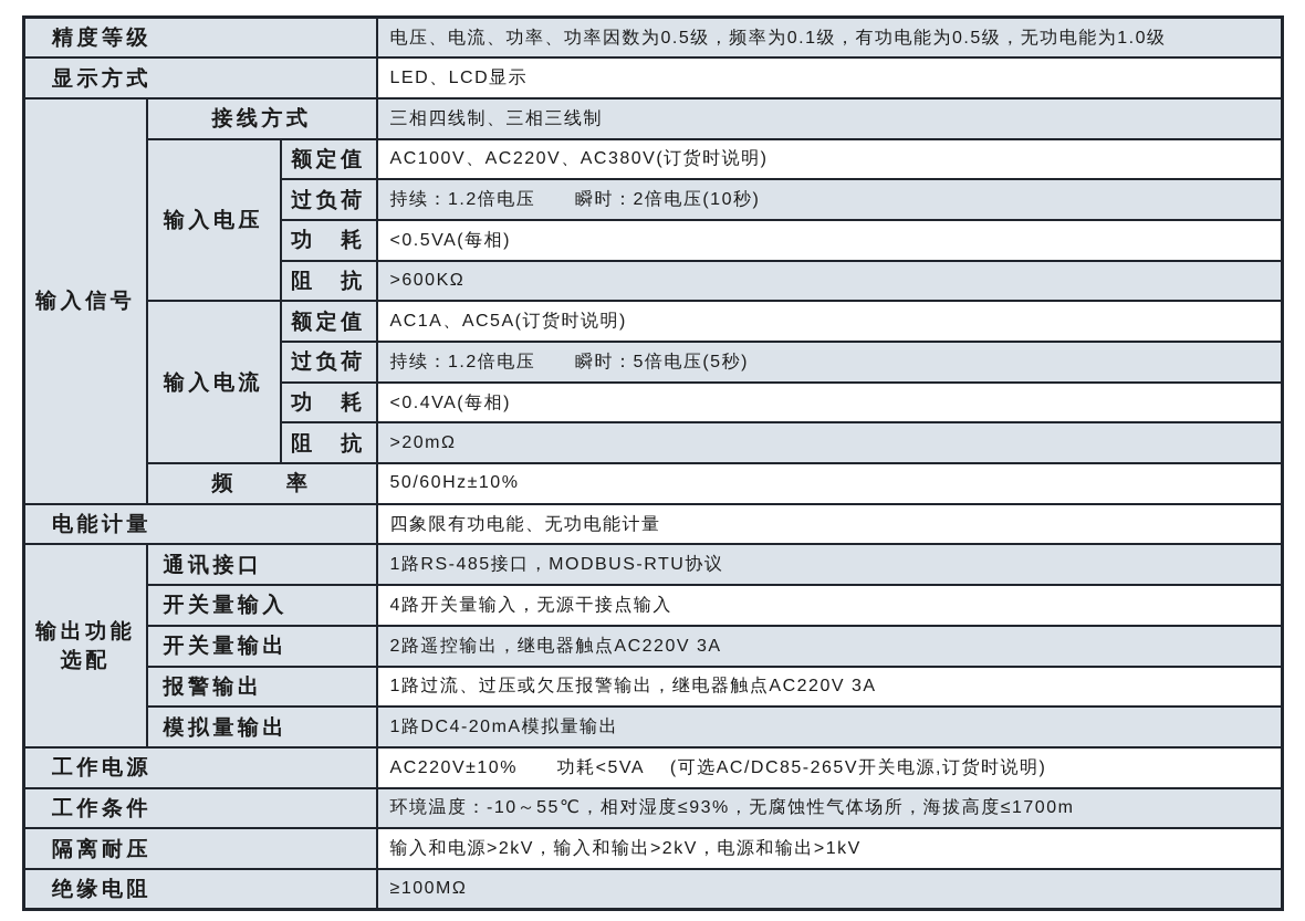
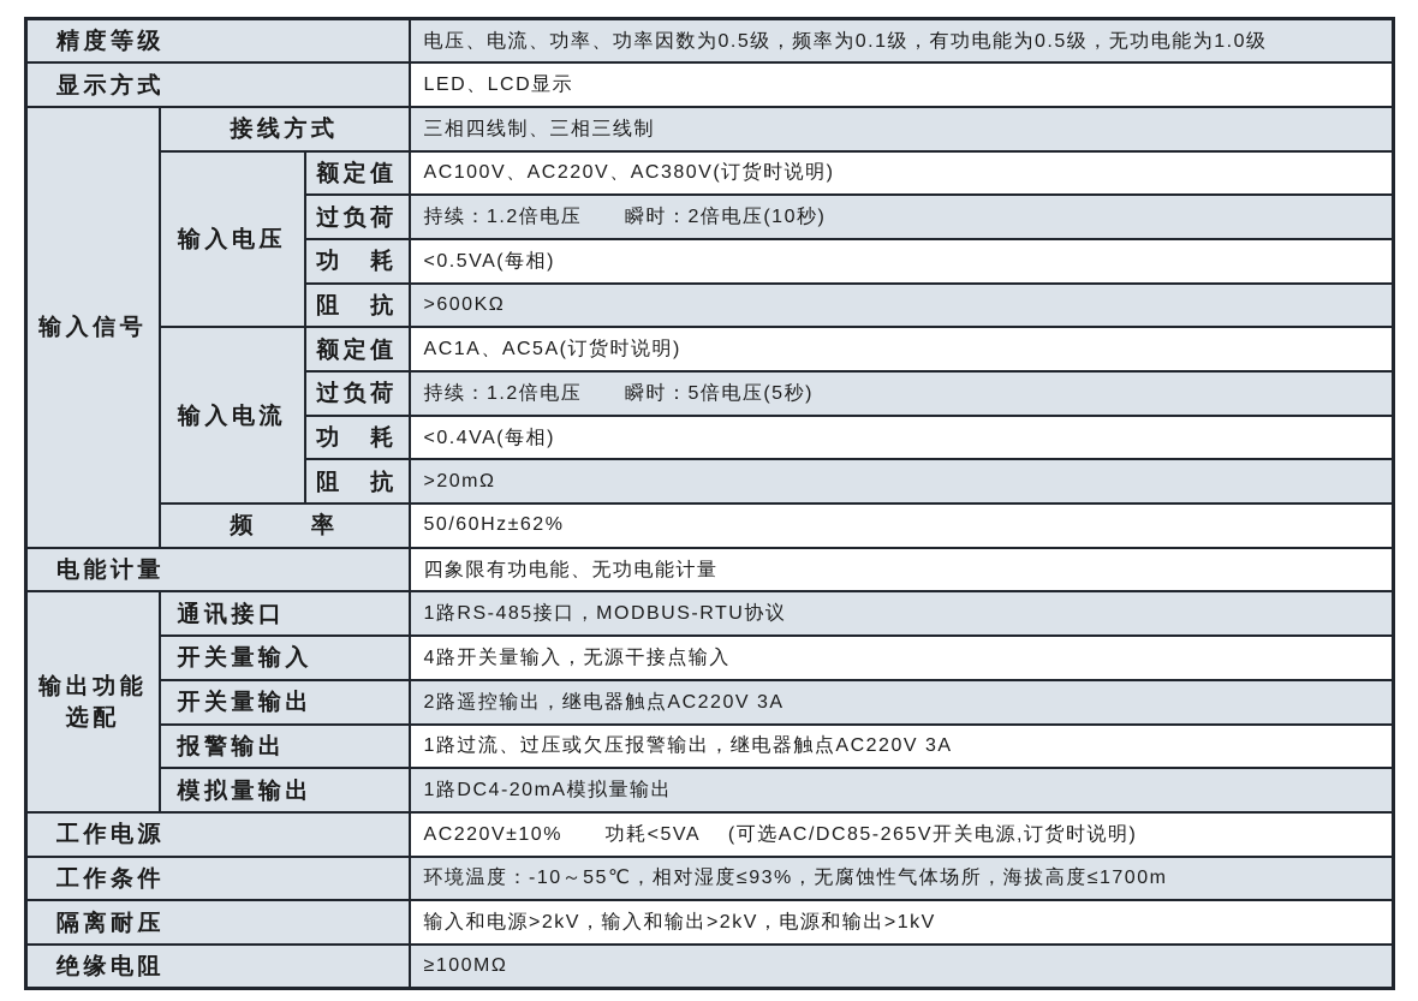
  精度等级	电压、电流、功率、功率因数为0.5级，频率为0.1级，有功电能为0.5级，无功电能为1.0级
  显示方式	LED、LCD显示
  输入信号	接线方式	三相四线制、三相三线制
  输入电压	额定值	AC100V、AC220V、AC380V(订货时说明)
  过负荷	持续：1.2倍电压 瞬时：2倍电压(10秒)
  功 耗	<0.5VA(每相)
  阻 抗	>600KΩ
  输入电流	额定值	AC1A、AC5A(订货时说明)
  过负荷	持续：1.2倍电压 瞬时：5倍电压(5秒)
  功 耗	<0.4VA(每相)
  阻 抗	>20mΩ
- 频 率	50/60Hz±10%
+ 频 率	50/60Hz±62%
  电能计量	四象限有功电能、无功电能计量
  输出功能 选配	通讯接口	1路RS-485接口，MODBUS-RTU协议
  开关量输入	4路开关量输入，无源干接点输入
  开关量输出	2路遥控输出，继电器触点AC220V 3A
  报警输出	1路过流、过压或欠压报警输出，继电器触点AC220V 3A
  模拟量输出	1路DC4-20mA模拟量输出
  工作电源	AC220V±10% 功耗<5VA (可选AC/DC85-265V开关电源,订货时说明)
  工作条件	环境温度：-10～55℃，相对湿度≤93%，无腐蚀性气体场所，海拔高度≤1700m
  隔离耐压	输入和电源>2kV，输入和输出>2kV，电源和输出>1kV
  绝缘电阻	≥100MΩ
